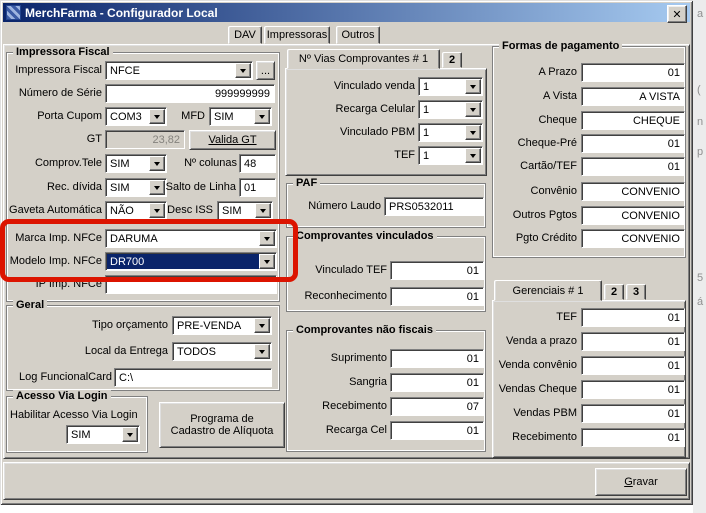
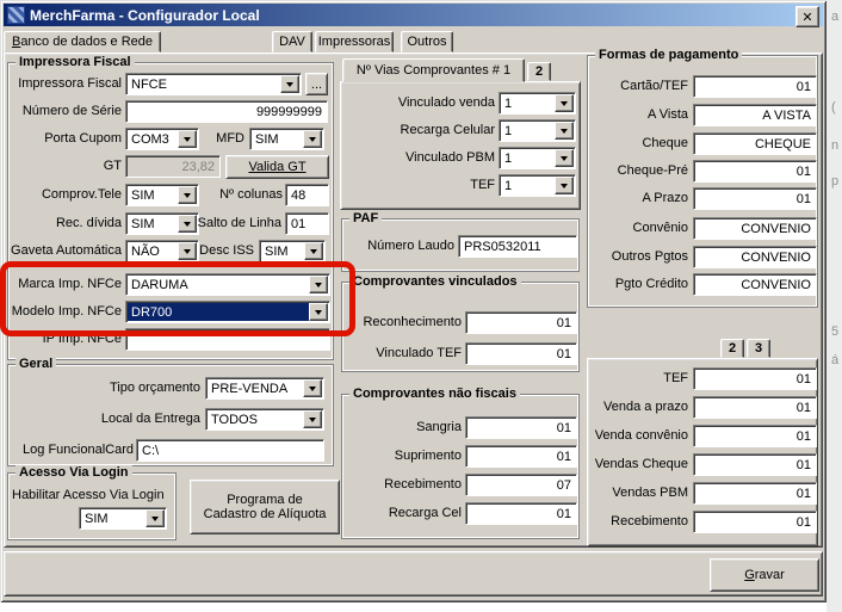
  a
  (
  n
  p
  5
  á
  MerchFarma - Configurador Local
  ✕
+ Banco de dados e Rede
  DAV
  Impressoras
  Outros
  Impressora Fiscal
  Impressora Fiscal
  NFCE
  ...
  Número de Série
  999999999
  Porta Cupom
  COM3
  MFD
  SIM
  GT
  23,82
  Valida GT
  Comprov.Tele
  SIM
  Nº colunas
  48
  Rec. dívida
  SIM
  Salto de Linha
  01
  Gaveta Automática
  NÃO
  Desc ISS
  SIM
  Marca Imp. NFCe
  DARUMA
  Modelo Imp. NFCe
  DR700
  IP Imp. NFCe
  Geral
  Tipo orçamento
  PRE-VENDA
  Local da Entrega
  TODOS
  Log FuncionalCard
  C:\
  Acesso Via Login
  Habilitar Acesso Via Login
  SIM
  Programa de Cadastro de Alíquota
  Nº Vias Comprovantes # 1
  2
  Vinculado venda
  1
  Recarga Celular
  1
  Vinculado PBM
  1
  TEF
  1
  PAF
  Número Laudo
  PRS0532011
  Comprovantes vinculados
- Vinculado TEF
+ Reconhecimento
  01
- Reconhecimento
+ Vinculado TEF
  01
  Comprovantes não fiscais
- Suprimento
+ Sangria
  01
- Sangria
+ Suprimento
  01
  Recebimento
  07
  Recarga Cel
  01
  Formas de pagamento
- A Prazo
+ Cartão/TEF
  01
  A Vista
  A VISTA
  Cheque
  CHEQUE
  Cheque-Pré
  01
- Cartão/TEF
+ A Prazo
  01
  Convênio
  CONVENIO
  Outros Pgtos
  CONVENIO
  Pgto Crédito
  CONVENIO
- Gerenciais # 1
  2
  3
  TEF
  01
  Venda a prazo
  01
  Venda convênio
  01
  Vendas Cheque
  01
  Vendas PBM
  01
  Recebimento
  01
  Gravar
